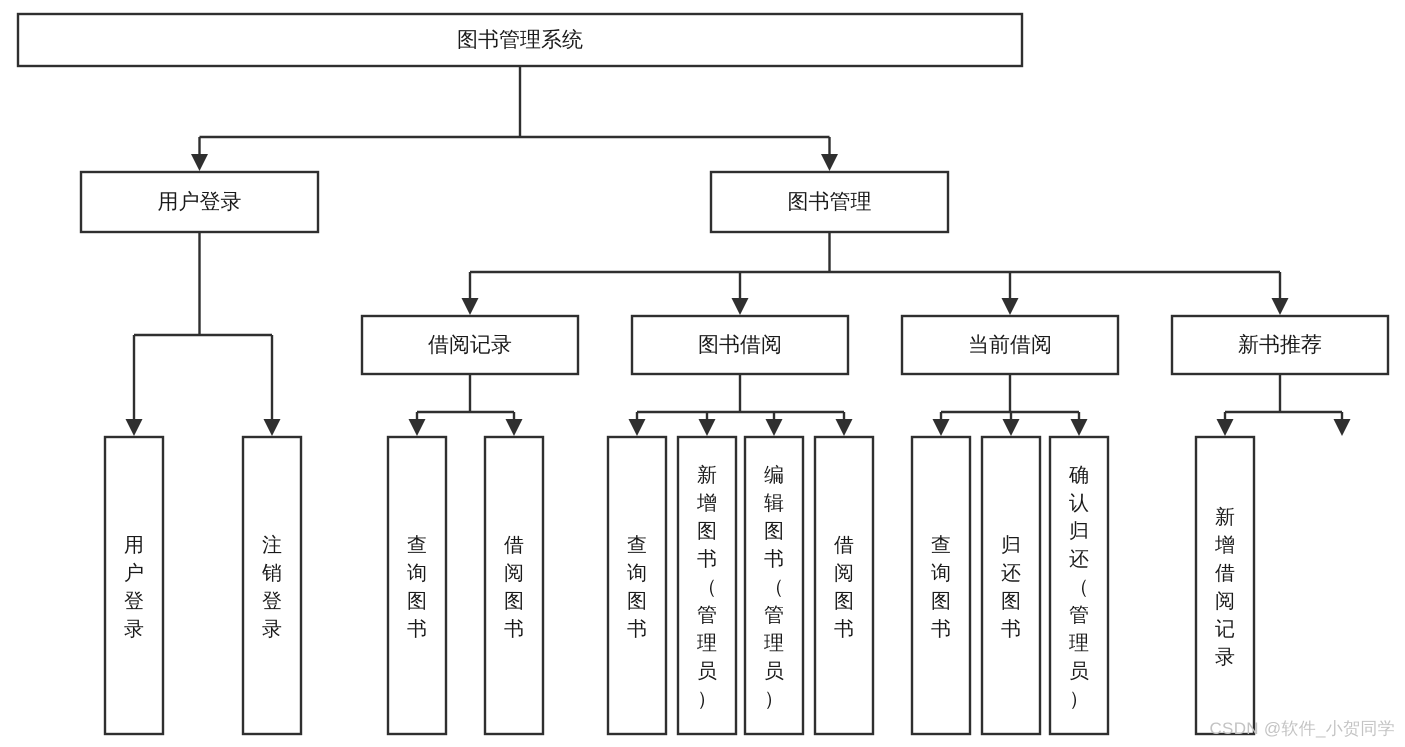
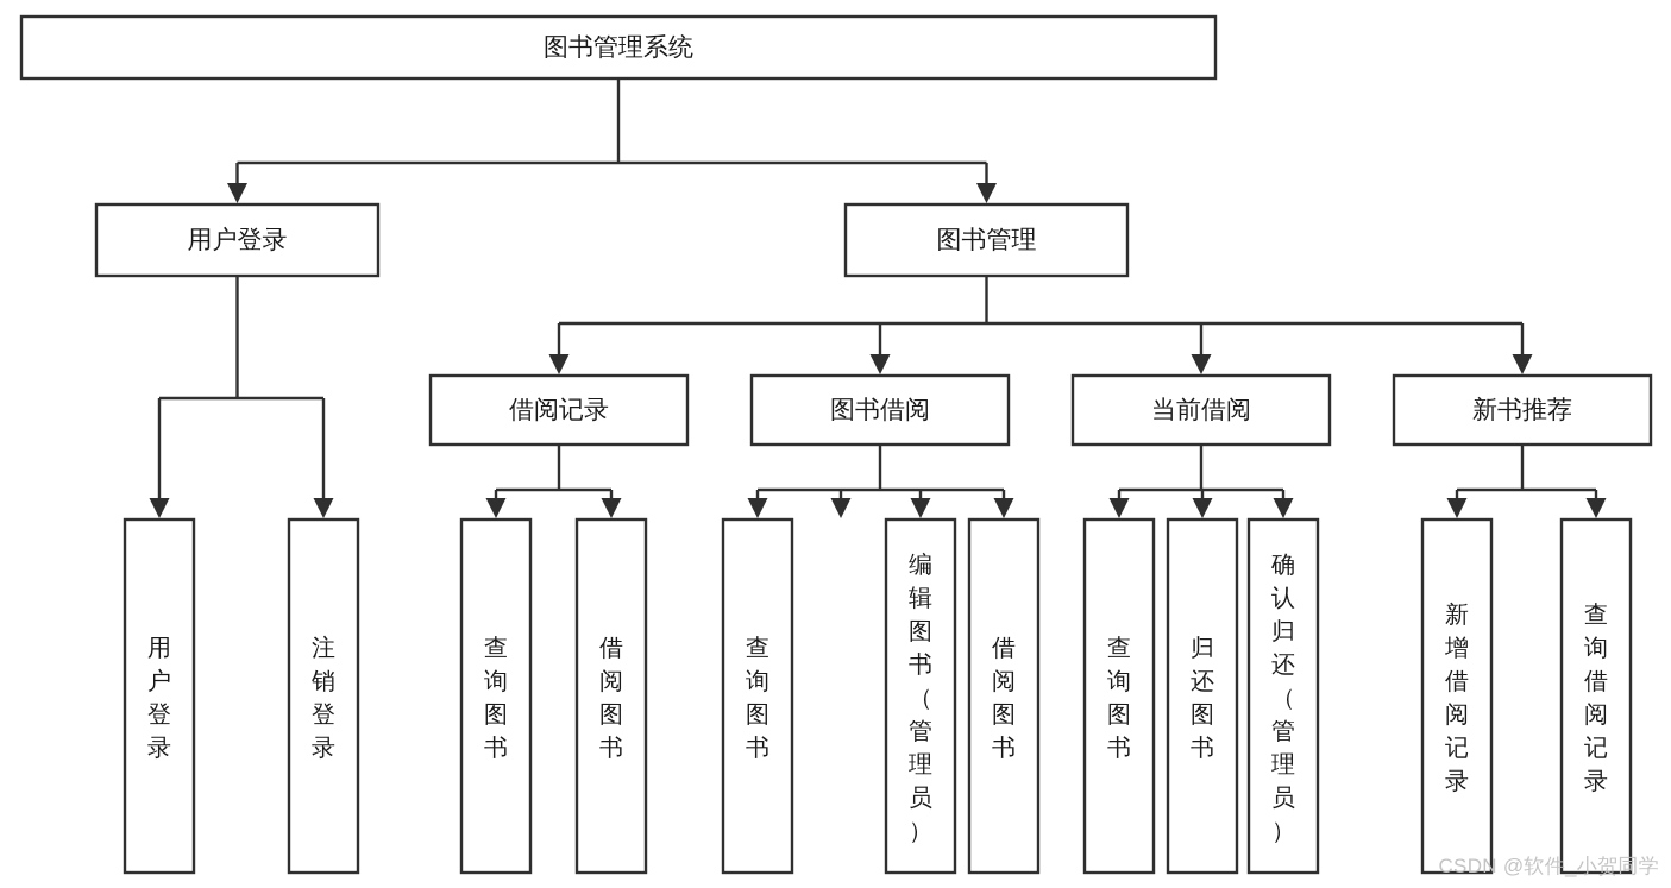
  图书管理系统
  用户登录
  图书管理
  借阅记录
  图书借阅
  当前借阅
  新书推荐
  用户登录
  注销登录
  查询图书
  借阅图书
  查询图书
- 新增图书（管理员）
  编辑图书（管理员）
  借阅图书
  查询图书
  归还图书
  确认归还（管理员）
  新增借阅记录
+ 查询借阅记录
  CSDN @软件_小贺同学
